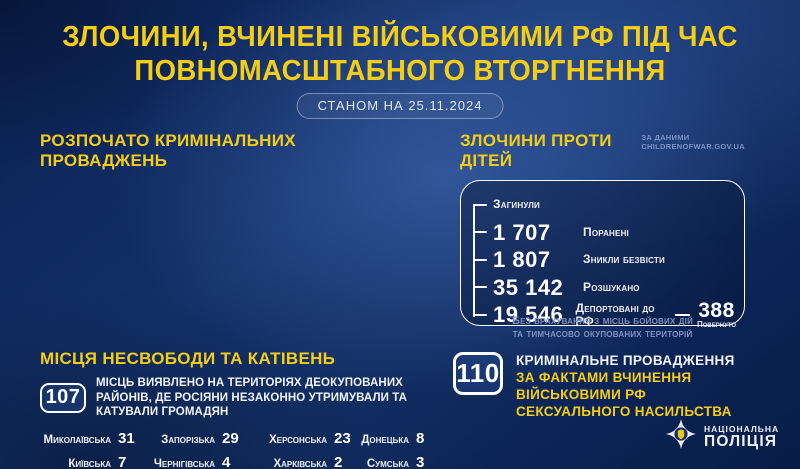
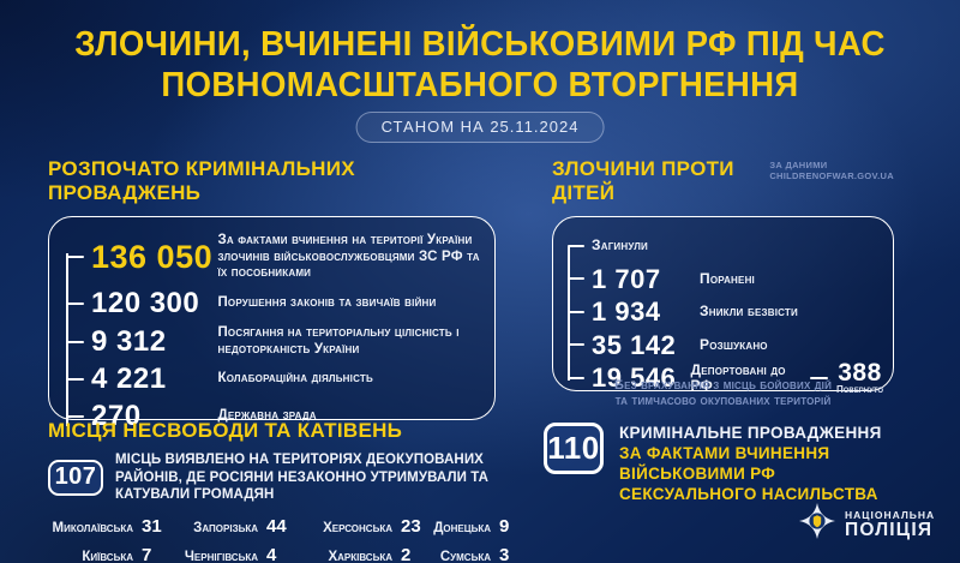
  ЗЛОЧИНИ, ВЧИНЕНІ ВІЙСЬКОВИМИ РФ ПІД ЧАС
  ПОВНОМАСШТАБНОГО ВТОРГНЕННЯ
  СТАНОМ НА 25.11.2024
  РОЗПОЧАТО КРИМІНАЛЬНИХ ПРОВАДЖЕНЬ
+ 136 050
+ За фактами вчинення на території України злочинів військовослужбовцями ЗС РФ та їх пособниками
+ 120 300
+ Порушення законів та звичаїв війни
+ 9 312
+ Посягання на територіальну цілісність і недоторканість України
+ 4 221
+ Колабораційна діяльність
+ 270
+ Державна зрада
  ЗЛОЧИНИ ПРОТИ ДІТЕЙ
  ЗА ДАНИМИ
  CHILDRENOFWAR.GOV.UA
  Загинули
  1 707
  Поранені
- 1 807
+ 1 934
  Зникли безвісти
  35 142
  Розшукано
  19 546
  Депортовані до РФ
  388
  Повернуто
  Без врахування з місць бойових дій
  та тимчасово окупованих територій
  МІСЦЯ НЕСВОБОДИ ТА КАТІВЕНЬ
  107
  МІСЦЬ ВИЯВЛЕНО НА ТЕРИТОРІЯХ ДЕОКУПОВАНИХ РАЙОНІВ, ДЕ РОСІЯНИ НЕЗАКОННО УТРИМУВАЛИ ТА КАТУВАЛИ ГРОМАДЯН
  Миколаївська
  31
  Запорізька
- 29
+ 44
  Херсонська
  23
  Донецька
- 8
+ 9
  Київська
  7
  Чернігівська
  4
  Харківська
  2
  Сумська
  3
  110
  КРИМІНАЛЬНЕ ПРОВАДЖЕННЯ
  ЗА ФАКТАМИ ВЧИНЕННЯ
  ВІЙСЬКОВИМИ РФ
  СЕКСУАЛЬНОГО НАСИЛЬСТВА
  НАЦІОНАЛЬНА
  ПОЛІЦІЯ
